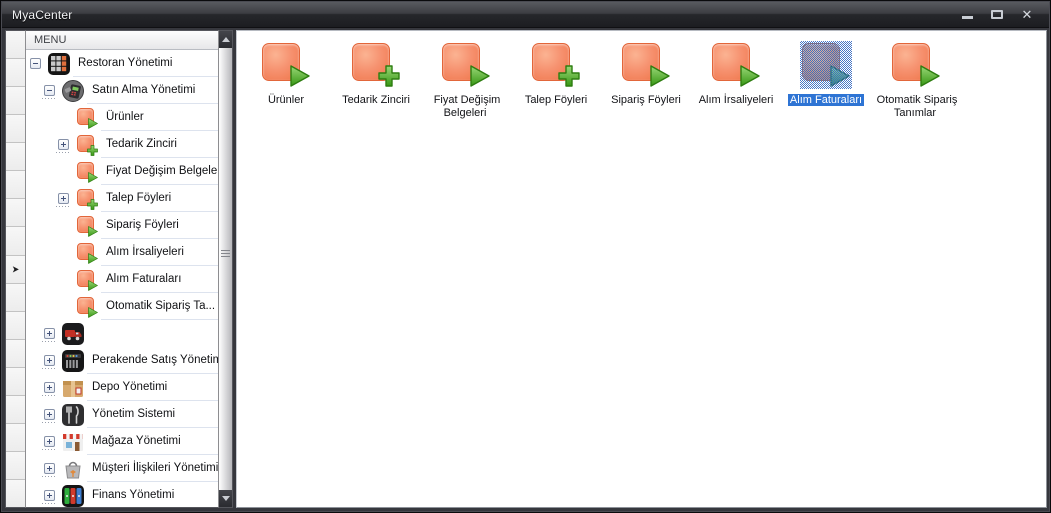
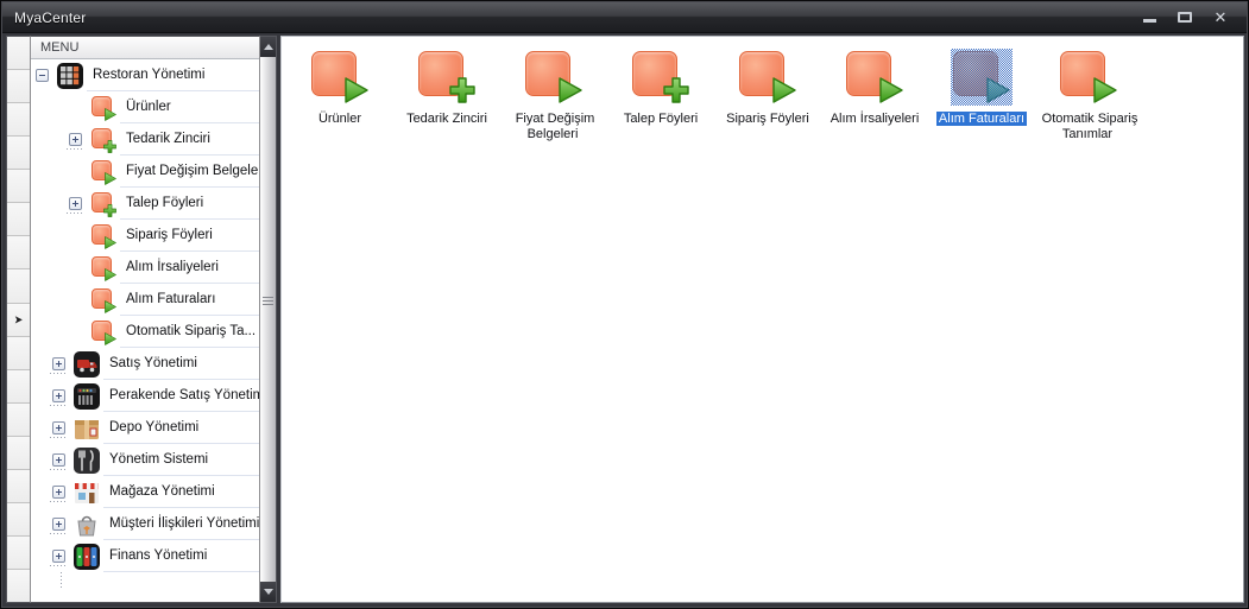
  MyaCenter
  ✕
  ➤
  MENU
  Restoran Yönetimi
- Satın Alma Yönetimi
  Ürünler
  Tedarik Zinciri
  Fiyat Değişim Belgele
  Talep Föyleri
  Sipariş Föyleri
  Alım İrsaliyeleri
  Alım Faturaları
  Otomatik Sipariş Ta...
+ Satış Yönetimi
  Perakende Satış Yöneti
  Depo Yönetimi
  Yönetim Sistemi
  Mağaza Yönetimi
  Müşteri İlişkileri Yönetim
  Finans Yönetimi
  Ürünler
  Tedarik Zinciri
  Fiyat Değişim Belgeleri
  Talep Föyleri
  Sipariş Föyleri
  Alım İrsaliyeleri
  Alım Faturaları
  Otomatik Sipariş Tanımlar
